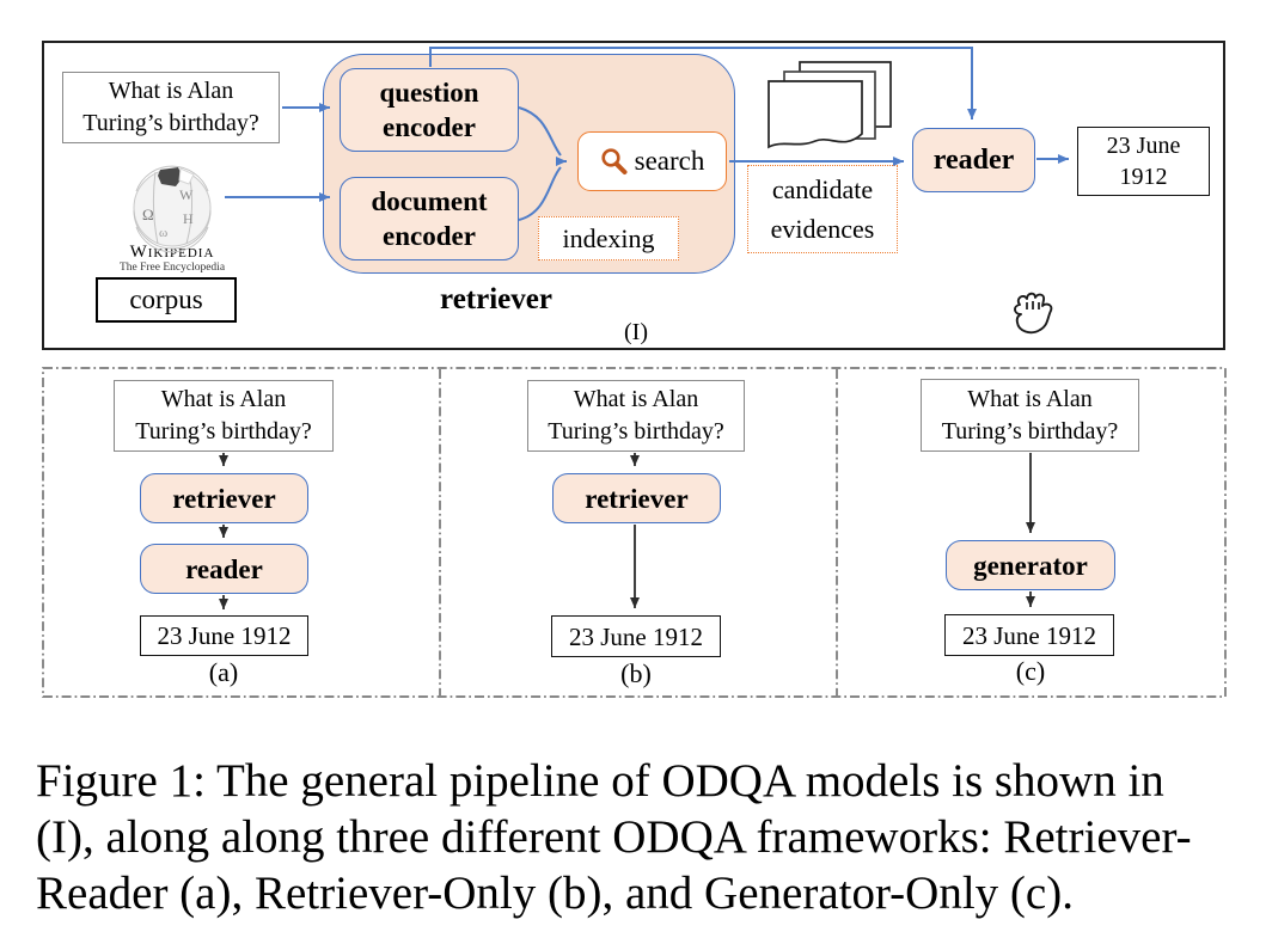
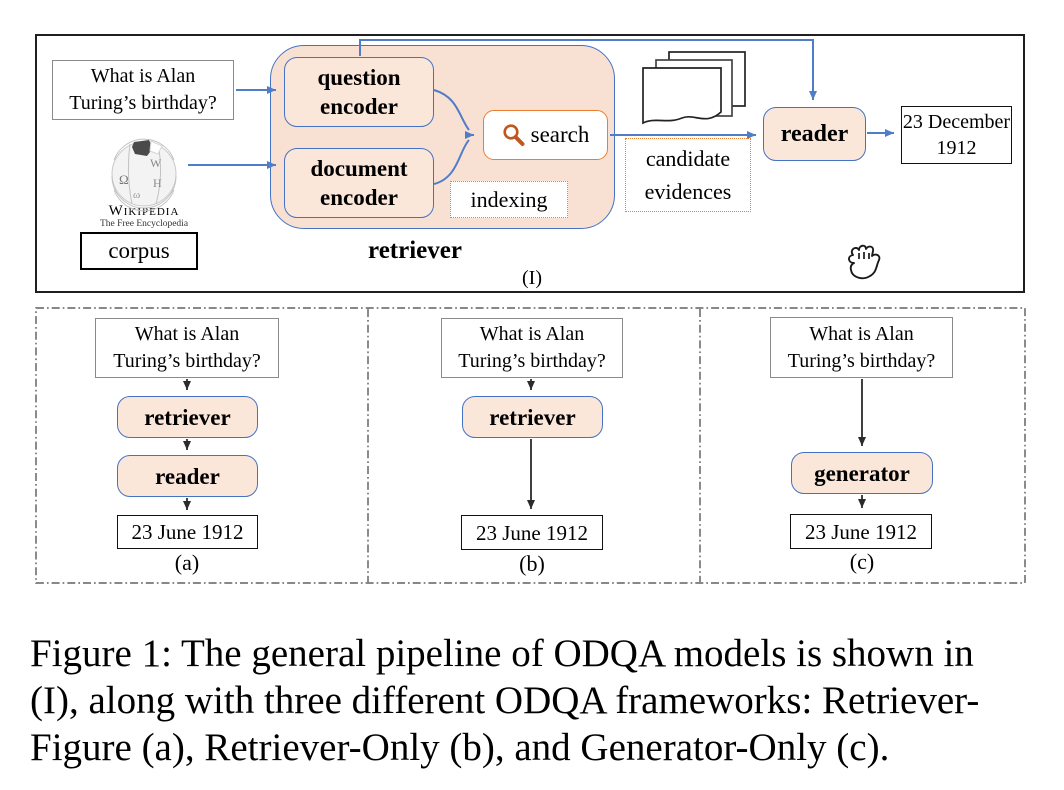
  What is Alan
  Turing’s birthday?
  Wikedia
  The Free Encyclopedia
  corpus
  question
  encoder
  document
  encoder
  search
  indexing
  retriever
  candidate
  evidences
  reader
- 23 June
+ 23 December
  1912
  (I)
  What is Alan
  Turing’s birthday?
  retriever
  reader
  23 June 1912
  (a)
  What is Alan
  Turing’s birthday?
  retriever
  23 June 1912
  (b)
  What is Alan
  Turing’s birthday?
  generator
  23 June 1912
  (c)
  Figure 1: The general pipeline of ODQA models is shown in
- (I), along along three different ODQA frameworks: Retriever-
+ (I), along with three different ODQA frameworks: Retriever-
- Reader (a), Retriever-Only (b), and Generator-Only (c).
+ Figure (a), Retriever-Only (b), and Generator-Only (c).
  Ω
  W
  H
  ω
